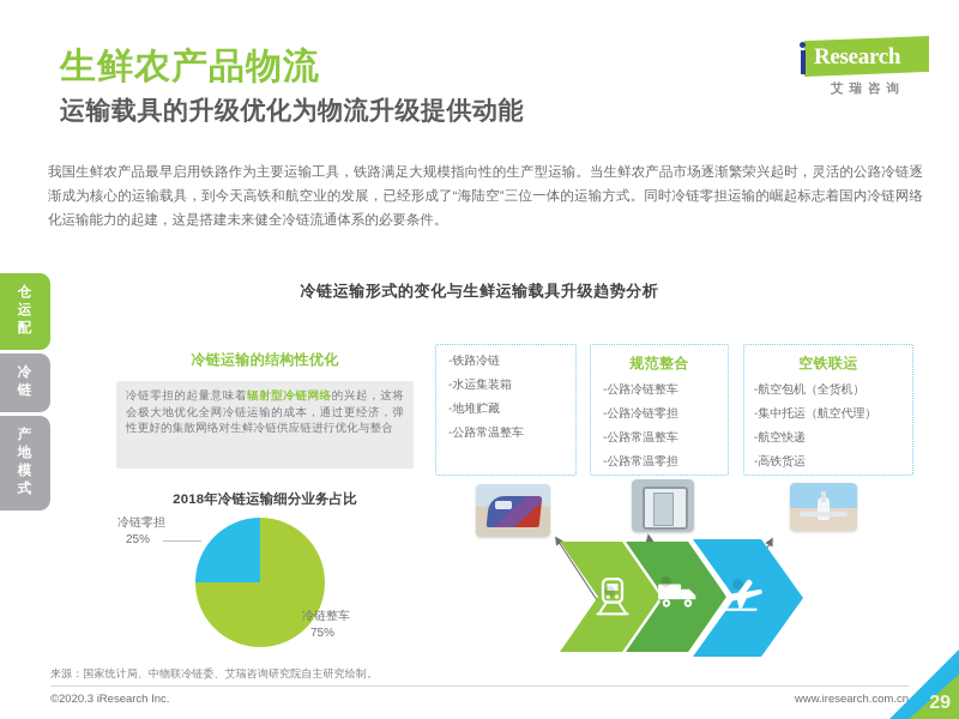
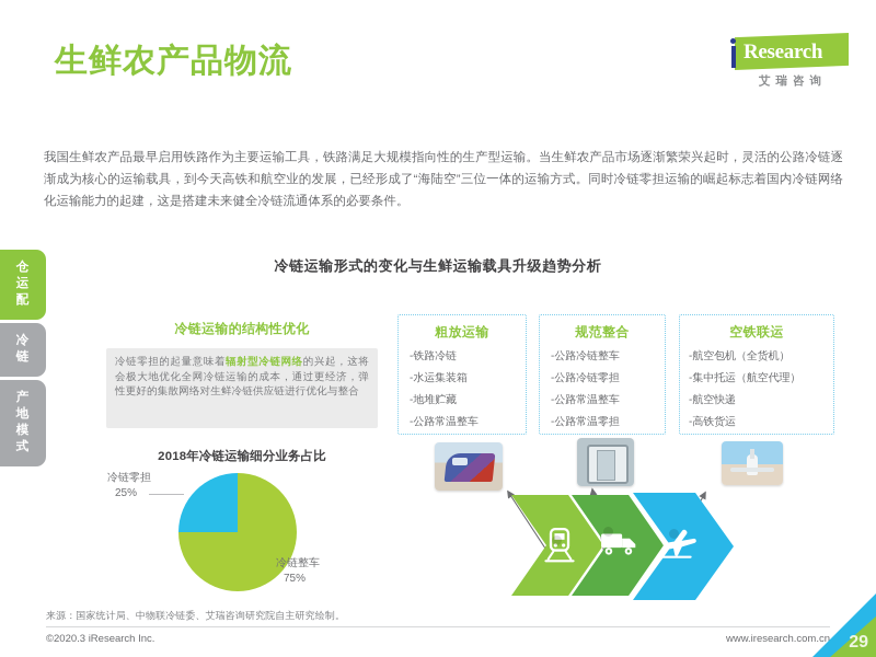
  生鲜农产品物流
- 运输载具的升级优化为物流升级提供动能
  我国生鲜农产品最早启用铁路作为主要运输工具，铁路满足大规模指向性的生产型运输。当生鲜农产品市场逐渐繁荣兴起时，灵活的公路冷链逐渐成为核心的运输载具，到今天高铁和航空业的发展，已经形成了“海陆空”三位一体的运输方式。同时冷链零担运输的崛起标志着国内冷链网络化运输能力的起建，这是搭建未来健全冷链流通体系的必要条件。
  Research
  艾瑞咨询
  仓
  运
  配
  冷
  链
  产
  地
  模
  式
  冷链运输形式的变化与生鲜运输载具升级趋势分析
  冷链运输的结构性优化
  冷链零担的起量意味着辐射型冷链网络的兴起，这将会极大地优化全网冷链运输的成本，通过更经济，弹性更好的集散网络对生鲜冷链供应链进行优化与整合
  2018年冷链运输细分业务占比
  冷链零担
  25%
  冷链整车
  75%
+ 粗放运输
  -铁路冷链
  -水运集装箱
  -地堆贮藏
  -公路常温整车
  规范整合
  -公路冷链整车
  -公路冷链零担
  -公路常温整车
  -公路常温零担
  空铁联运
  -航空包机（全货机）
  -集中托运（航空代理）
  -航空快递
  -高铁货运
  来源：国家统计局、中物联冷链委、艾瑞咨询研究院自主研究绘制。
  ©2020.3 iResearch Inc.
  www.iresearch.com.cn
  29
